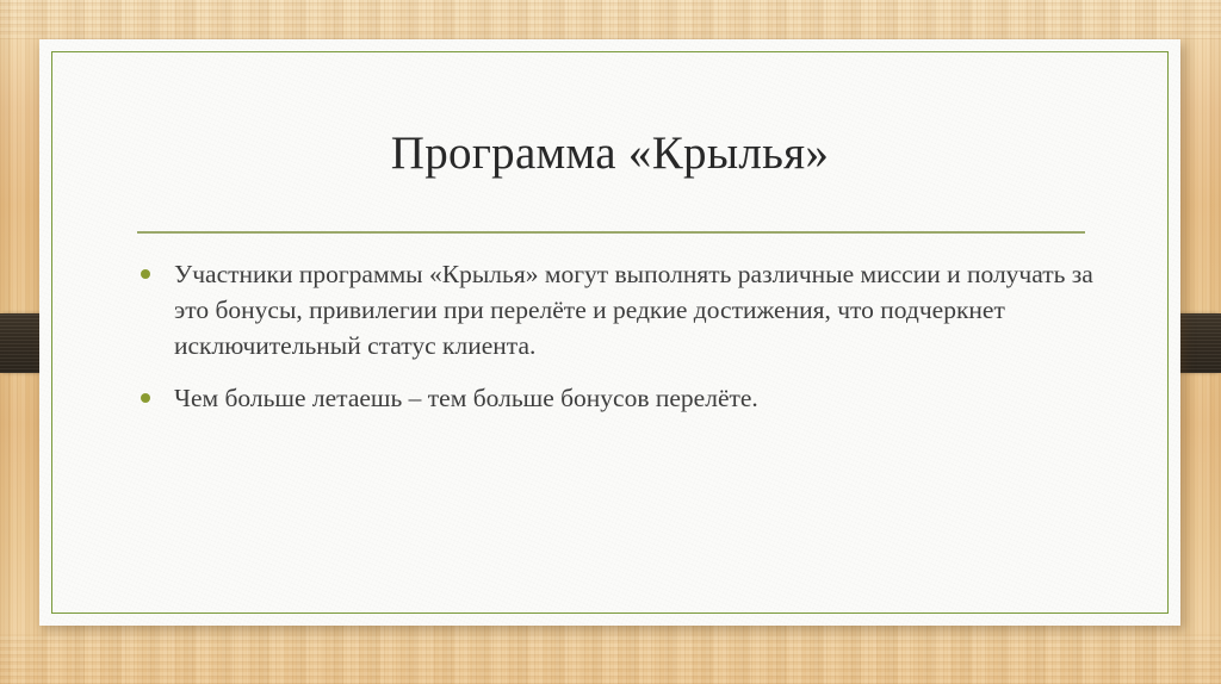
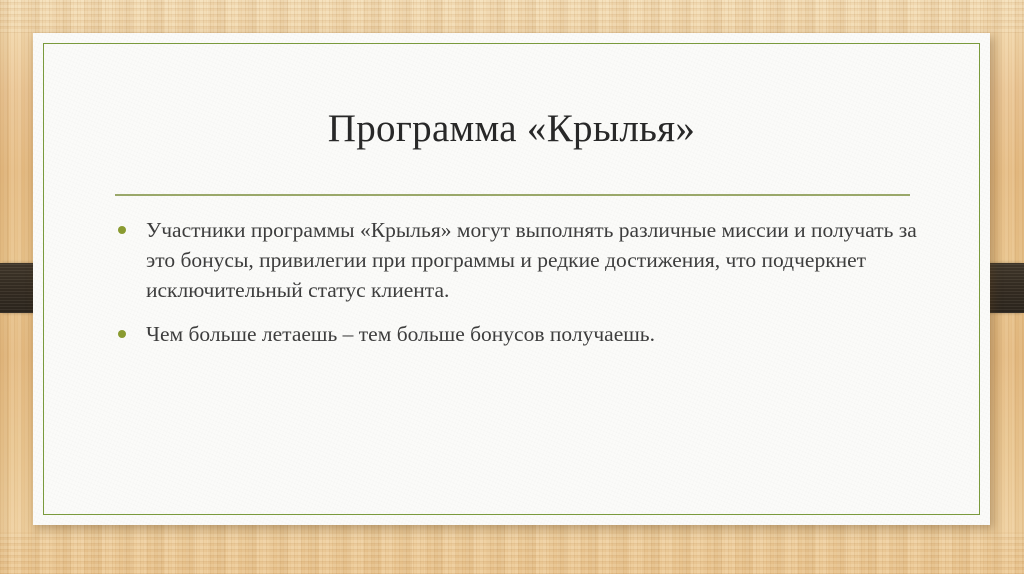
  Программа «Крылья»
- Участники программы «Крылья» могут выполнять различные миссии и получать за это бонусы, привилегии при перелёте и редкие достижения, что подчеркнет исключительный статус клиента.
+ Участники программы «Крылья» могут выполнять различные миссии и получать за это бонусы, привилегии при программы и редкие достижения, что подчеркнет исключительный статус клиента.
- Чем больше летаешь – тем больше бонусов перелёте.
+ Чем больше летаешь – тем больше бонусов получаешь.
